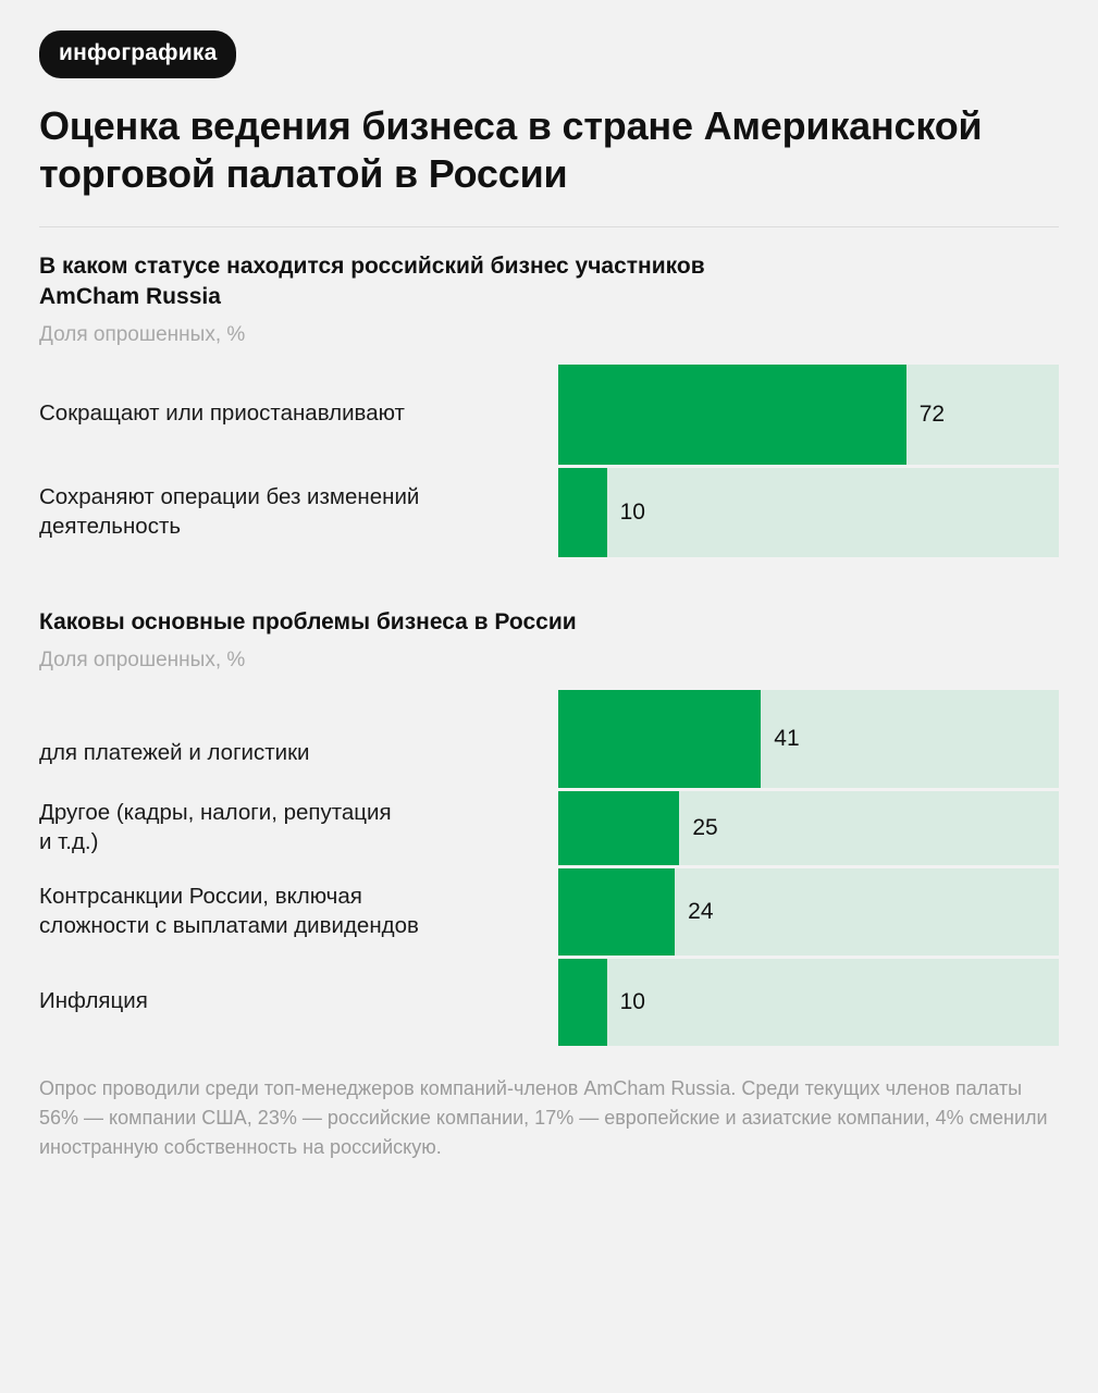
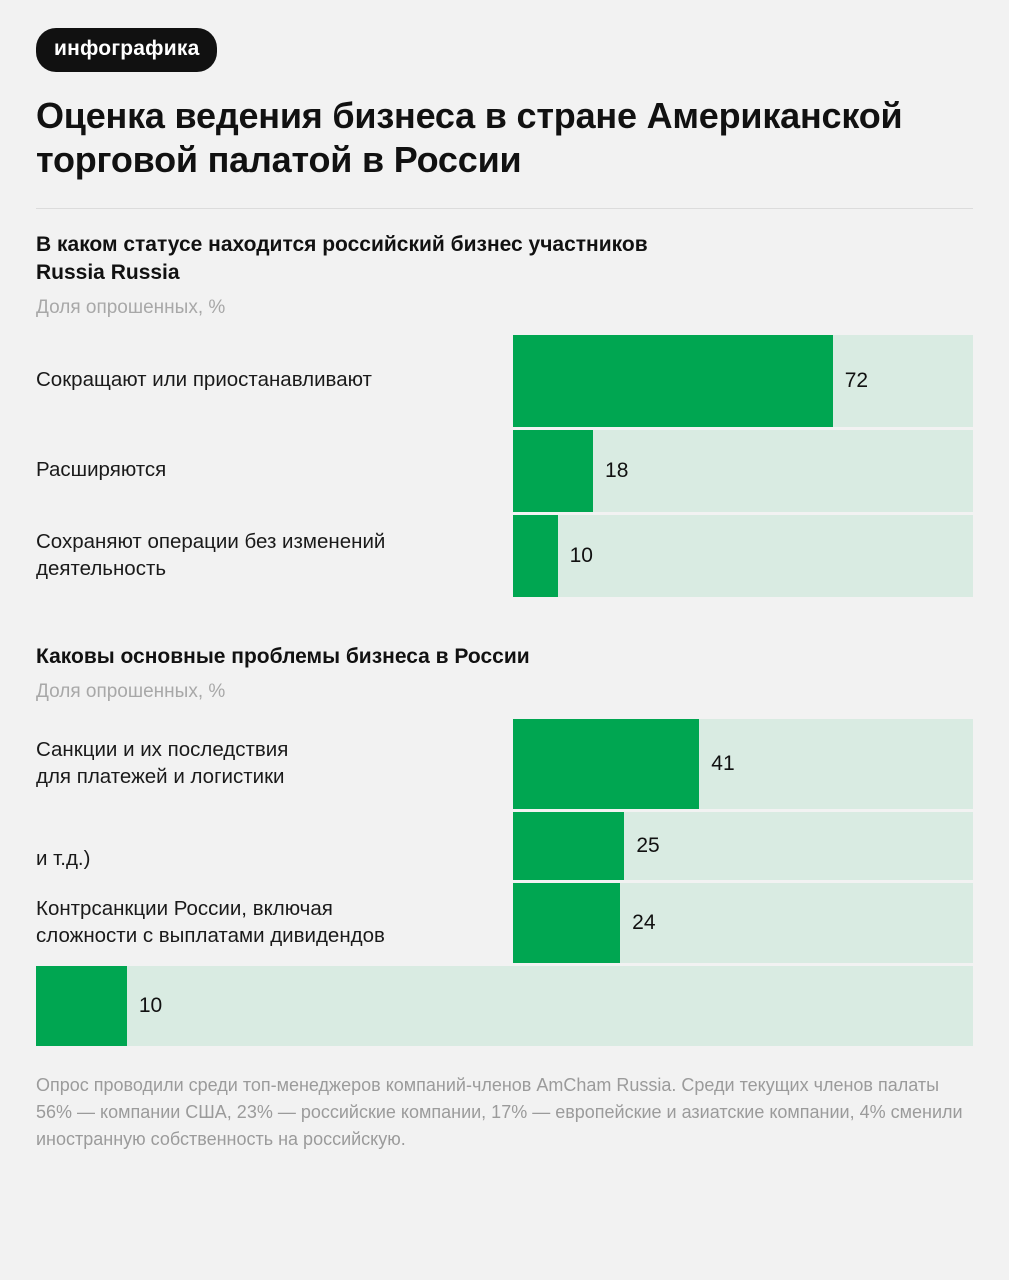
  инфографика
  Оценка ведения бизнеса в стране Американской торговой палатой в России
- В каком статусе находится российский бизнес участников AmCham Russia
+ В каком статусе находится российский бизнес участников Russia Russia
  Доля опрошенных, %
  Сокращают или приостанавливают
  72
+ Расширяются
+ 18
  Сохраняют операции без изменений
  деятельность
  10
  Каковы основные проблемы бизнеса в России
  Доля опрошенных, %
+ Санкции и их последствия
  для платежей и логистики
  41
- Другое (кадры, налоги, репутация
  и т.д.)
  25
  Контрсанкции России, включая
  сложности с выплатами дивидендов
  24
- Инфляция
  10
  Опрос проводили среди топ-менеджеров компаний-членов AmCham Russia. Среди текущих членов палаты 56% — компании США, 23% — российские компании, 17% — европейские и азиатские компании, 4% сменили иностранную собственность на российскую.
